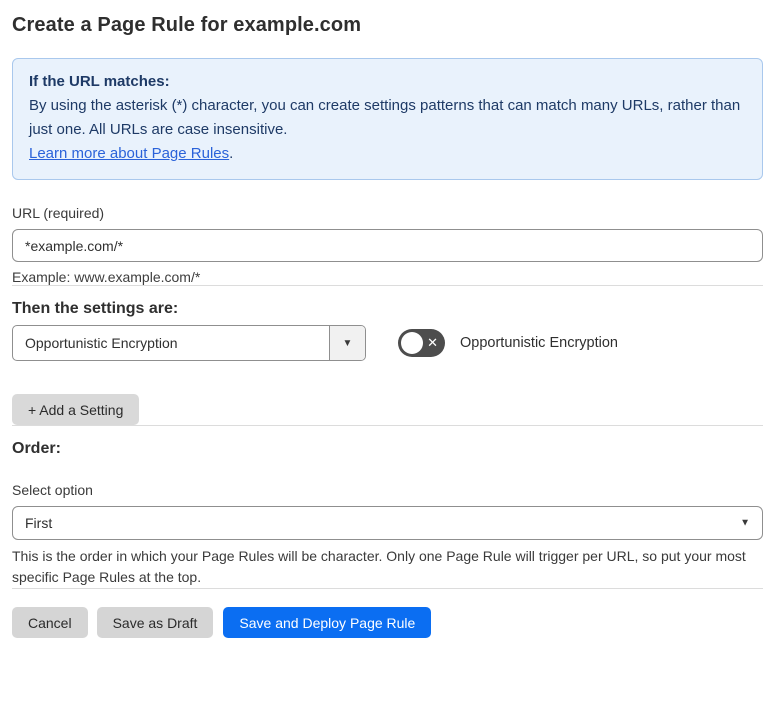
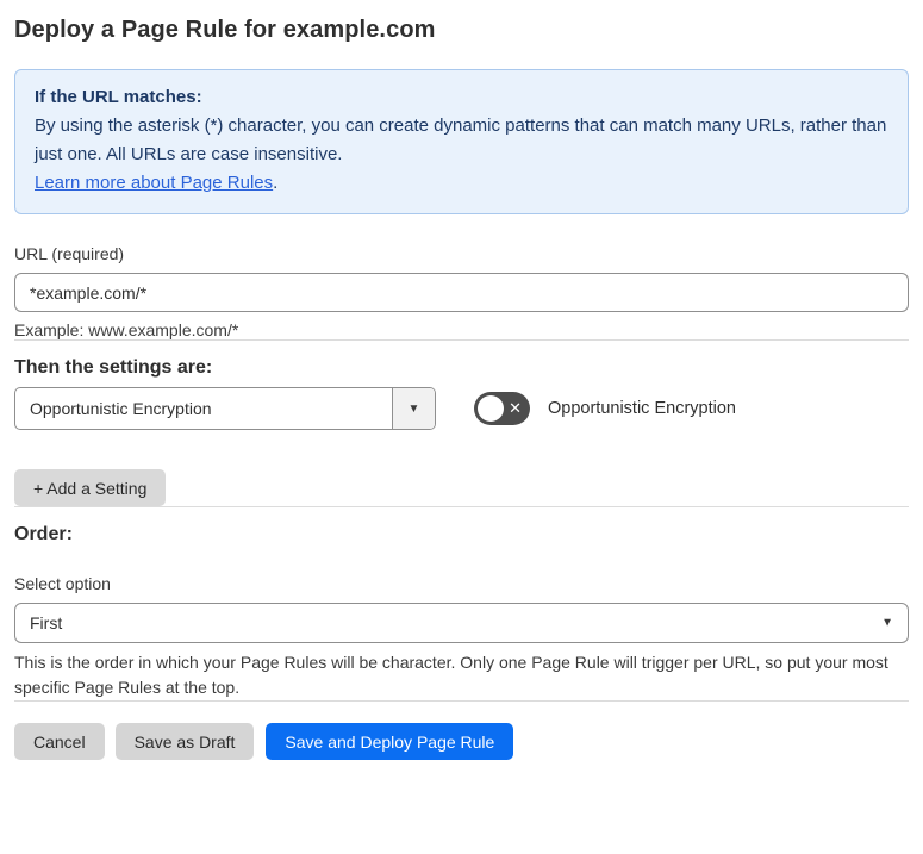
- Create a Page Rule for example.com
+ Deploy a Page Rule for example.com
  If the URL matches:
- By using the asterisk (*) character, you can create settings patterns that can match many URLs, rather than just one. All URLs are case insensitive.
+ By using the asterisk (*) character, you can create dynamic patterns that can match many URLs, rather than just one. All URLs are case insensitive.
  Learn more about Page Rules.
  URL (required)
  *example.com/*
  Example: www.example.com/*
  Then the settings are:
  Opportunistic Encryption
  ▼
  ✕
  Opportunistic Encryption
  + Add a Setting
  Order:
  Select option
  First
  ▼
  This is the order in which your Page Rules will be character. Only one Page Rule will trigger per URL, so put your most specific Page Rules at the top.
  Cancel
  Save as Draft
  Save and Deploy Page Rule
